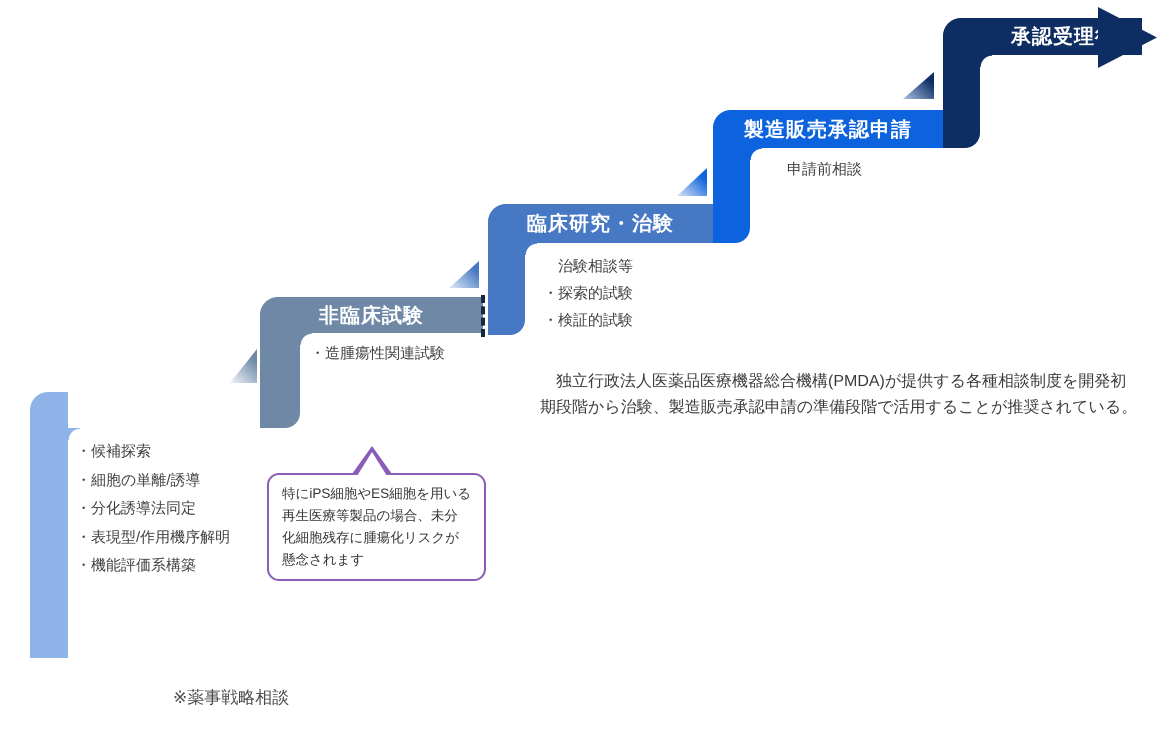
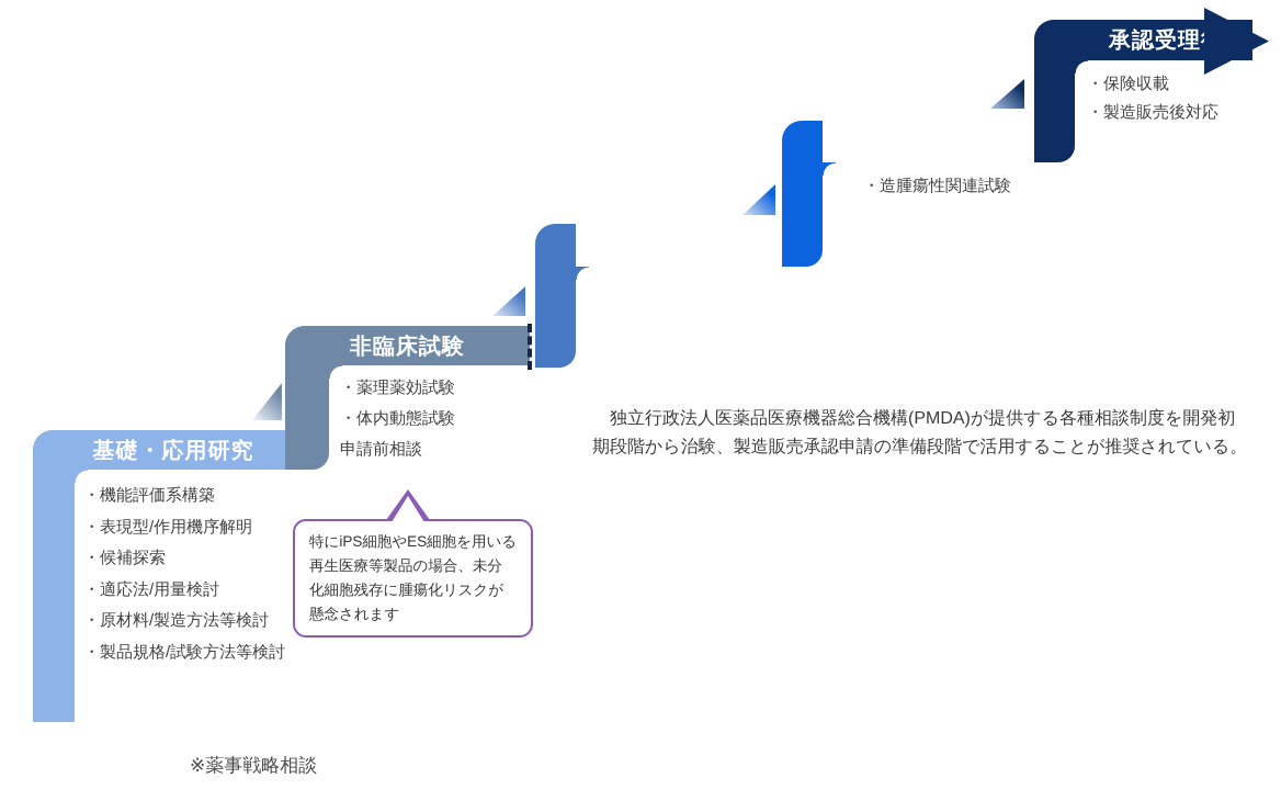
+ 基礎・応用研究
- ・候補探索
+ ・機能評価系構築
- ・細胞の単離/誘導
- ・分化誘導法同定
  ・表現型/作用機序解明
- ・機能評価系構築
+ ・候補探索
+ ・適応法/用量検討
+ ・原材料/製造方法等検討
+ ・製品規格/試験方法等検討
  非臨床試験
+ ・薬理薬効試験
+ ・体内動態試験
- ・造腫瘍性関連試験
+ 申請前相談
- 臨床研究・治験
- 治験相談等
- ・探索的試験
- ・検証的試験
- 製造販売承認申請
- 申請前相談
+ ・造腫瘍性関連試験
  承認受理
+ ・保険収載
+ ・製造販売後対応
  特にiPS細胞やES細胞を用いる
  再生医療等製品の場合、未分
  化細胞残存に腫瘍化リスクが
  懸念されます
  独立行政法人医薬品医療機器総合機構(PMDA)が提供する各種相談制度を開発初
  期段階から治験、製造販売承認申請の準備段階で活用することが推奨されている。
  ※薬事戦略相談
